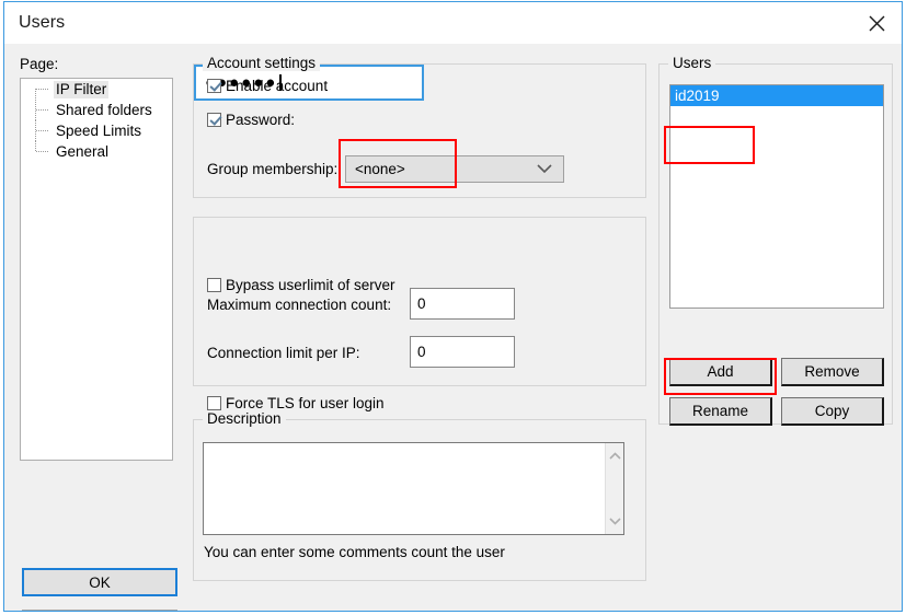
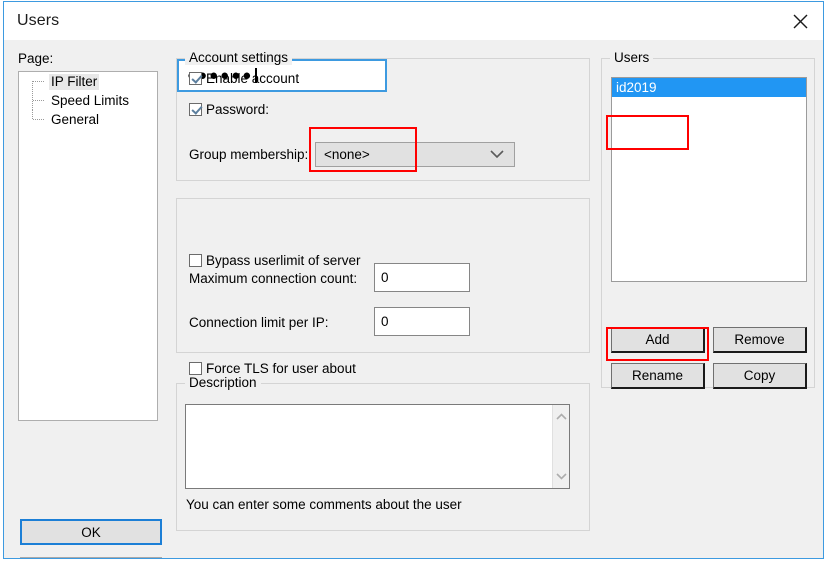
  Users
  Page:
  IP Filter
- Shared folders
  Speed Limits
  General
  OK
  Account settings
  Enable account
  Password:
  ●●●●●
  Group membership:
  <none>
  Bypass userlimit of server
  Maximum connection count:
  0
  Connection limit per IP:
  0
- Force TLS for user login
+ Force TLS for user about
  Description
- You can enter some comments count the user
+ You can enter some comments about the user
  Users
  id2019
  Add
  Remove
  Rename
  Copy
